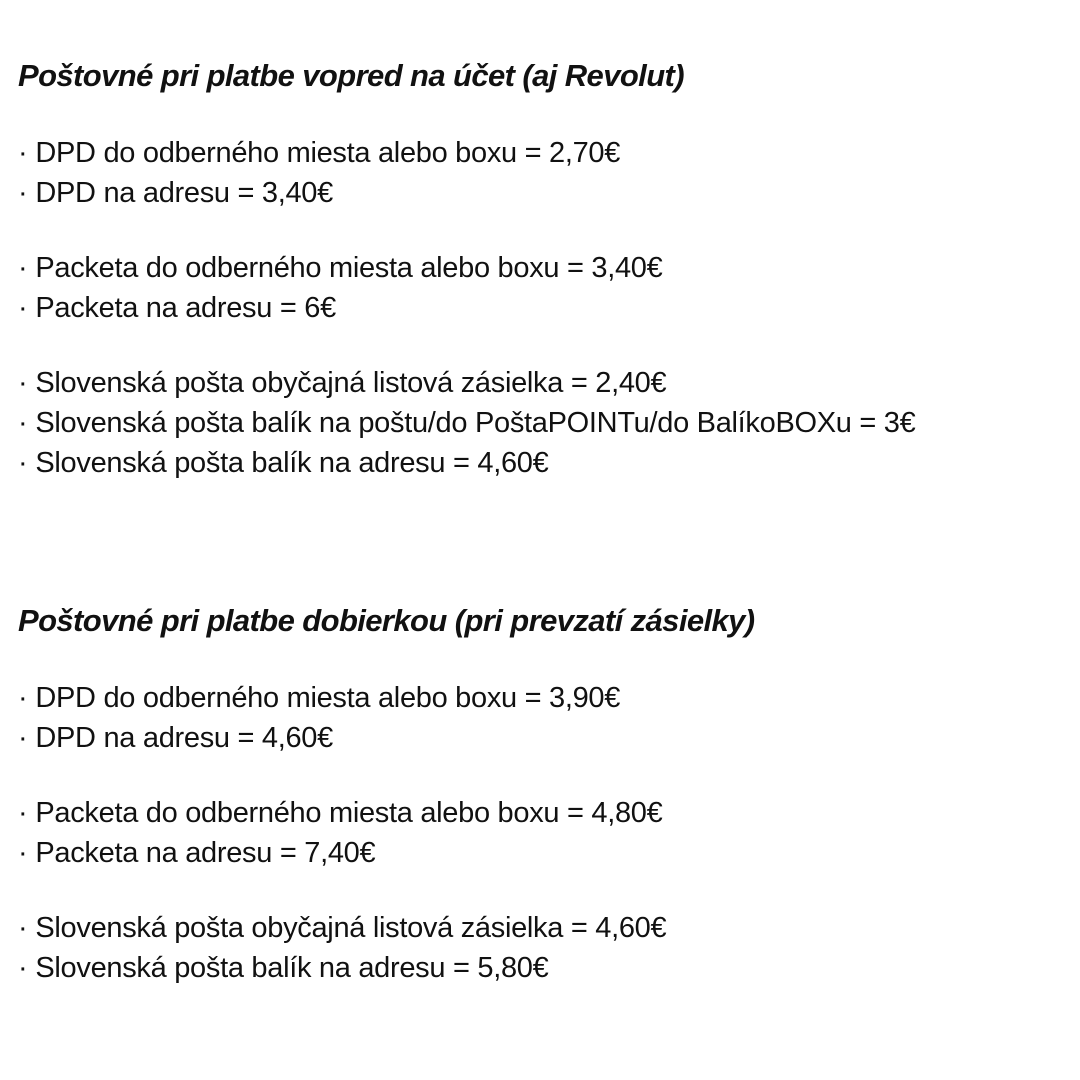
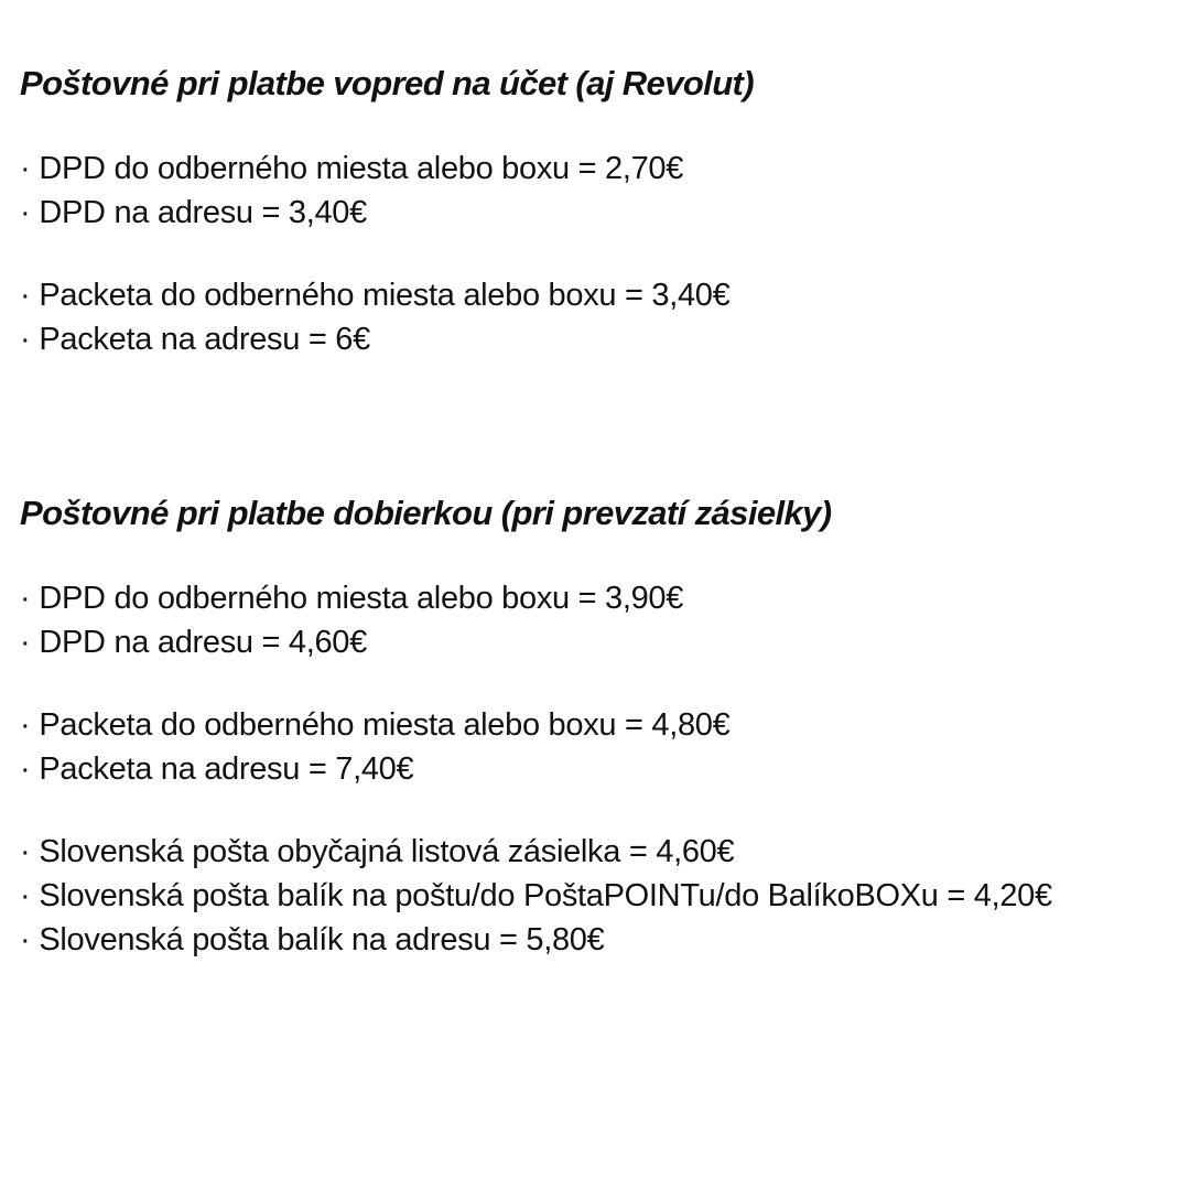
  Poštovné pri platbe vopred na účet (aj Revolut)
  · DPD do odberného miesta alebo boxu = 2,70€
  · DPD na adresu = 3,40€
  · Packeta do odberného miesta alebo boxu = 3,40€
  · Packeta na adresu = 6€
- · Slovenská pošta obyčajná listová zásielka = 2,40€
- · Slovenská pošta balík na poštu/do PoštaPOINTu/do BalíkoBOXu = 3€
- · Slovenská pošta balík na adresu = 4,60€
  Poštovné pri platbe dobierkou (pri prevzatí zásielky)
  · DPD do odberného miesta alebo boxu = 3,90€
  · DPD na adresu = 4,60€
  · Packeta do odberného miesta alebo boxu = 4,80€
  · Packeta na adresu = 7,40€
  · Slovenská pošta obyčajná listová zásielka = 4,60€
+ · Slovenská pošta balík na poštu/do PoštaPOINTu/do BalíkoBOXu = 4,20€
  · Slovenská pošta balík na adresu = 5,80€
